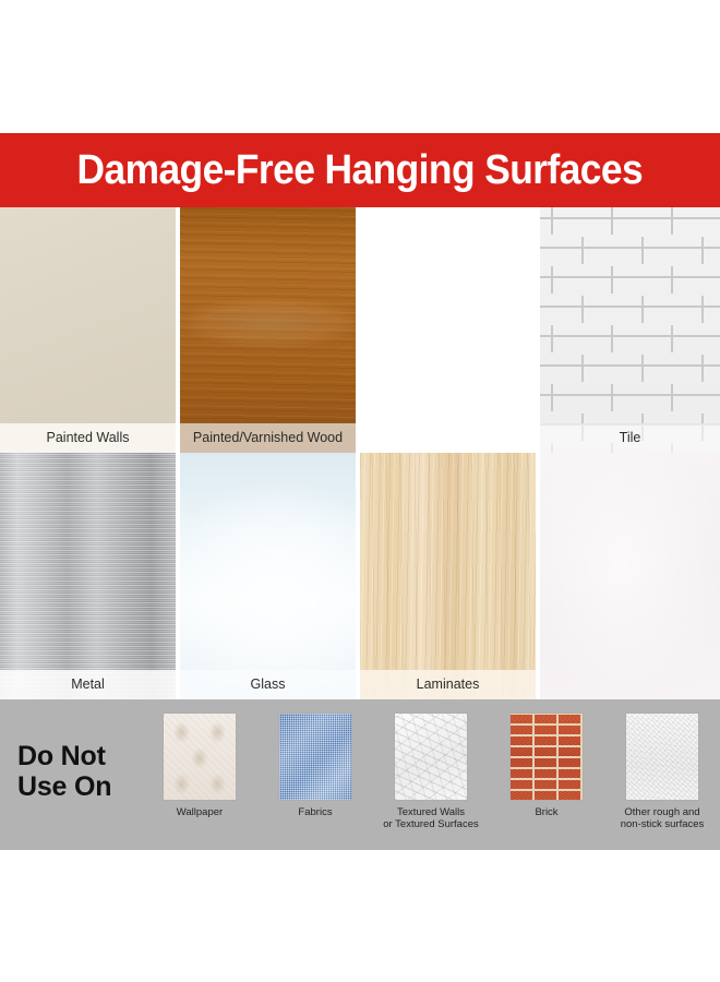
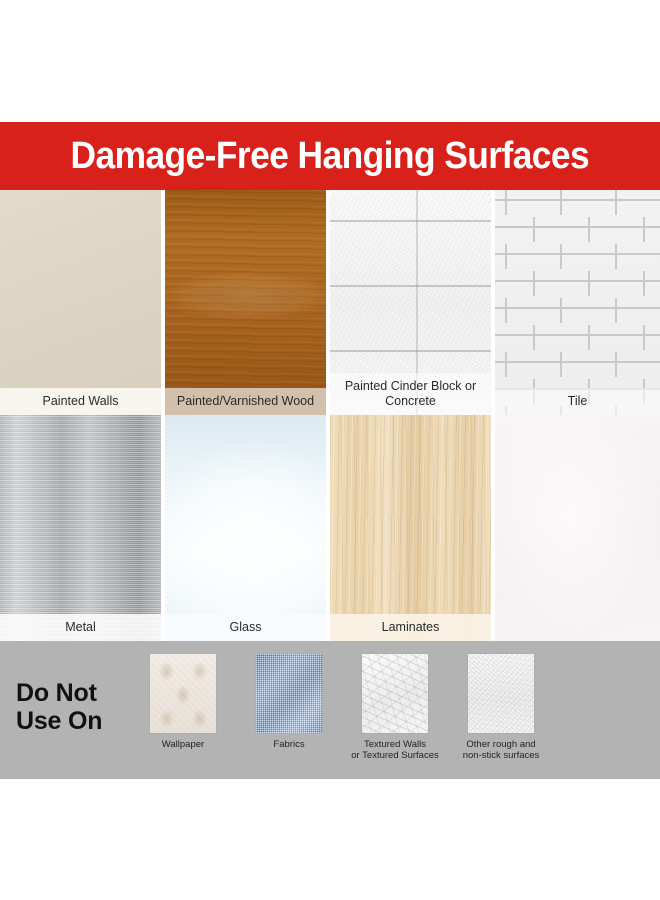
  Damage-Free Hanging Surfaces
  Painted Walls
  Painted/Varnished Wood
+ Painted Cinder Block or Concrete
  Tile
  Metal
  Glass
  Laminates
  Do Not
  Use On
  Wallpaper
  Fabrics
  Textured Walls
  or Textured Surfaces
- Brick
  Other rough and
  non-stick surfaces
